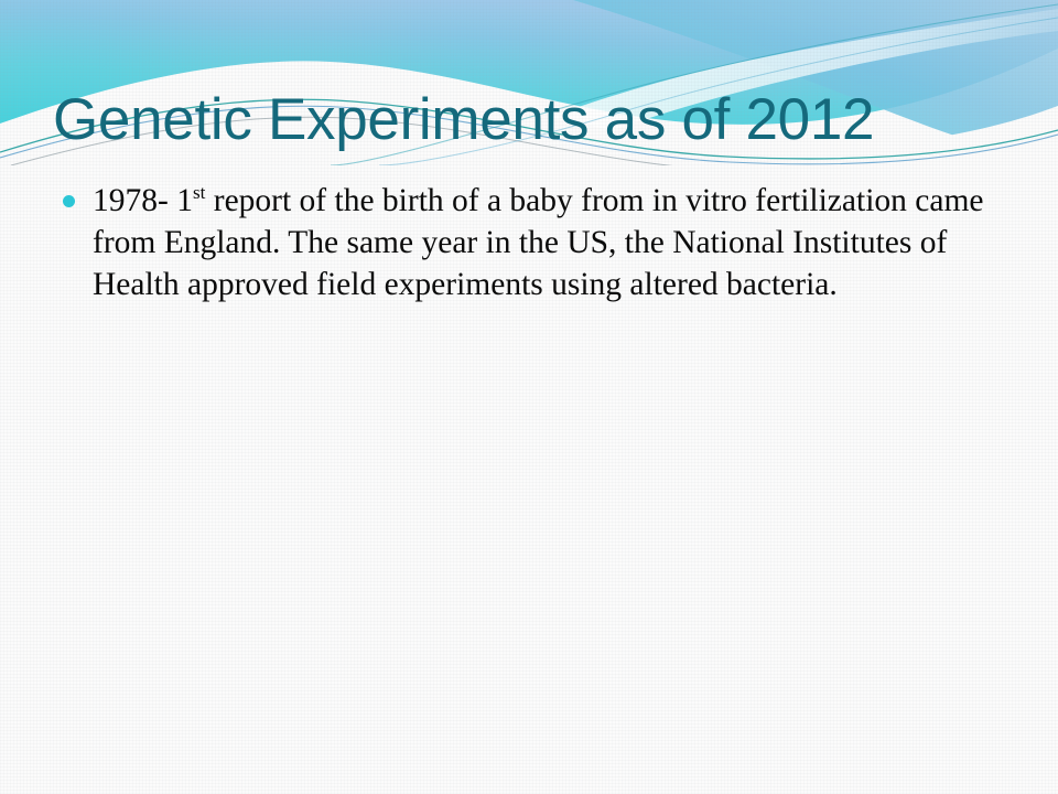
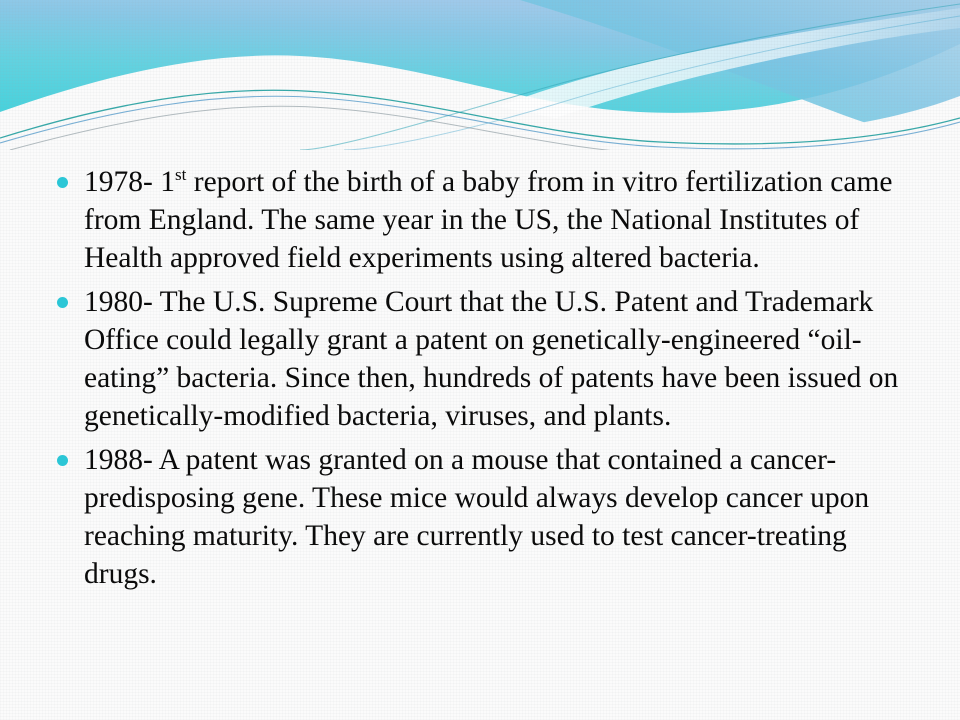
- Genetic Experiments as of 2012
  1978- 1st report of the birth of a baby from in vitro fertilization came from England. The same year in the US, the National Institutes of Health approved field experiments using altered bacteria.
+ 1980- The U.S. Supreme Court that the U.S. Patent and Trademark Office could legally grant a patent on genetically-engineered “oil-eating” bacteria. Since then, hundreds of patents have been issued on genetically-modified bacteria, viruses, and plants.
+ 1988- A patent was granted on a mouse that contained a cancer-predisposing gene. These mice would always develop cancer upon reaching maturity. They are currently used to test cancer-treating drugs.
